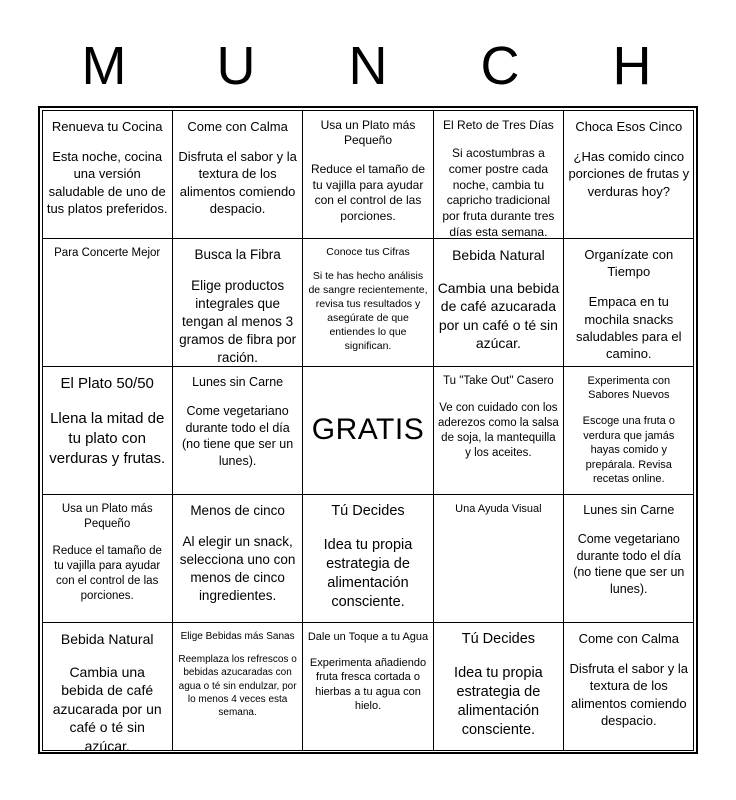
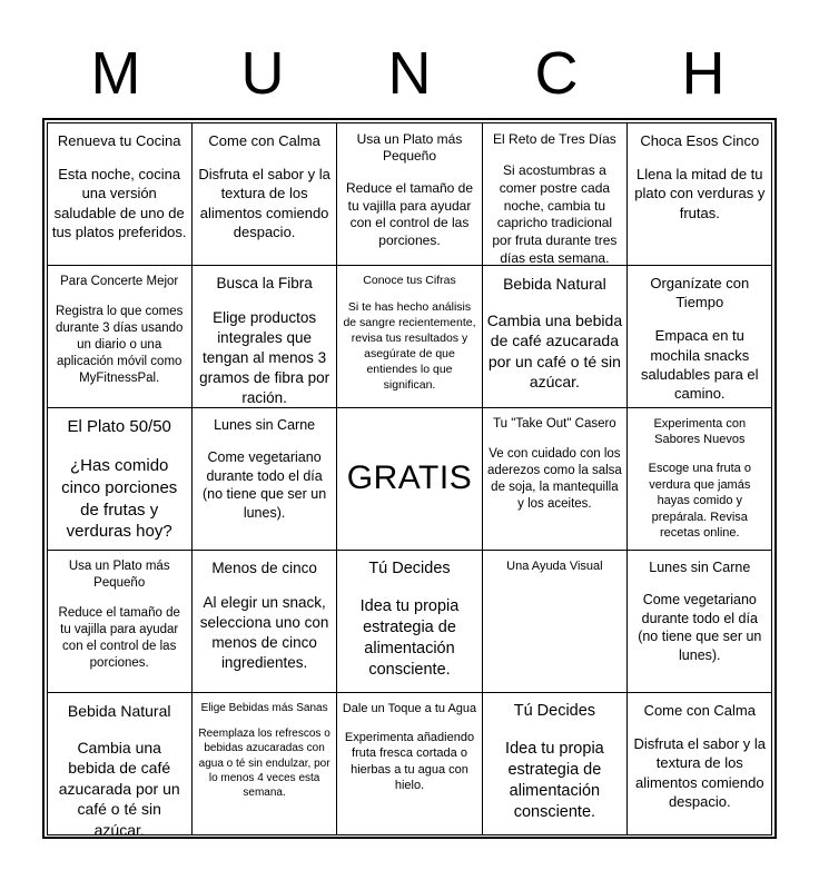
  M
  U
  N
  C
  H
  Renueva tu Cocina
  Esta noche, cocina una versión saludable de uno de tus platos preferidos.
  Come con Calma
  Disfruta el sabor y la textura de los alimentos comiendo despacio.
  Usa un Plato más Pequeño
  Reduce el tamaño de tu vajilla para ayudar con el control de las porciones.
  El Reto de Tres Días
  Si acostumbras a comer postre cada noche, cambia tu capricho tradicional por fruta durante tres días esta semana.
  Choca Esos Cinco
- ¿Has comido cinco porciones de frutas y verduras hoy?
+ Llena la mitad de tu plato con verduras y frutas.
  Para Concerte Mejor
+ Registra lo que comes durante 3 días usando un diario o una aplicación móvil como MyFitnessPal.
  Busca la Fibra
  Elige productos integrales que tengan al menos 3 gramos de fibra por ración.
  Conoce tus Cifras
  Si te has hecho análisis de sangre recientemente, revisa tus resultados y asegúrate de que entiendes lo que significan.
  Bebida Natural
  Cambia una bebida de café azucarada por un café o té sin azúcar.
  Organízate con Tiempo
  Empaca en tu mochila snacks saludables para el camino.
  El Plato 50/50
- Llena la mitad de tu plato con verduras y frutas.
+ ¿Has comido cinco porciones de frutas y verduras hoy?
  Lunes sin Carne
  Come vegetariano durante todo el día (no tiene que ser un lunes).
  GRATIS
  Tu "Take Out" Casero
  Ve con cuidado con los aderezos como la salsa de soja, la mantequilla y los aceites.
  Experimenta con Sabores Nuevos
  Escoge una fruta o verdura que jamás hayas comido y prepárala. Revisa recetas online.
  Usa un Plato más Pequeño
  Reduce el tamaño de tu vajilla para ayudar con el control de las porciones.
  Menos de cinco
  Al elegir un snack, selecciona uno con menos de cinco ingredientes.
  Tú Decides
  Idea tu propia estrategia de alimentación consciente.
  Una Ayuda Visual
  Lunes sin Carne
  Come vegetariano durante todo el día (no tiene que ser un lunes).
  Bebida Natural
  Cambia una bebida de café azucarada por un café o té sin azúcar.
  Elige Bebidas más Sanas
  Reemplaza los refrescos o bebidas azucaradas con agua o té sin endulzar, por lo menos 4 veces esta semana.
  Dale un Toque a tu Agua
  Experimenta añadiendo fruta fresca cortada o hierbas a tu agua con hielo.
  Tú Decides
  Idea tu propia estrategia de alimentación consciente.
  Come con Calma
  Disfruta el sabor y la textura de los alimentos comiendo despacio.
